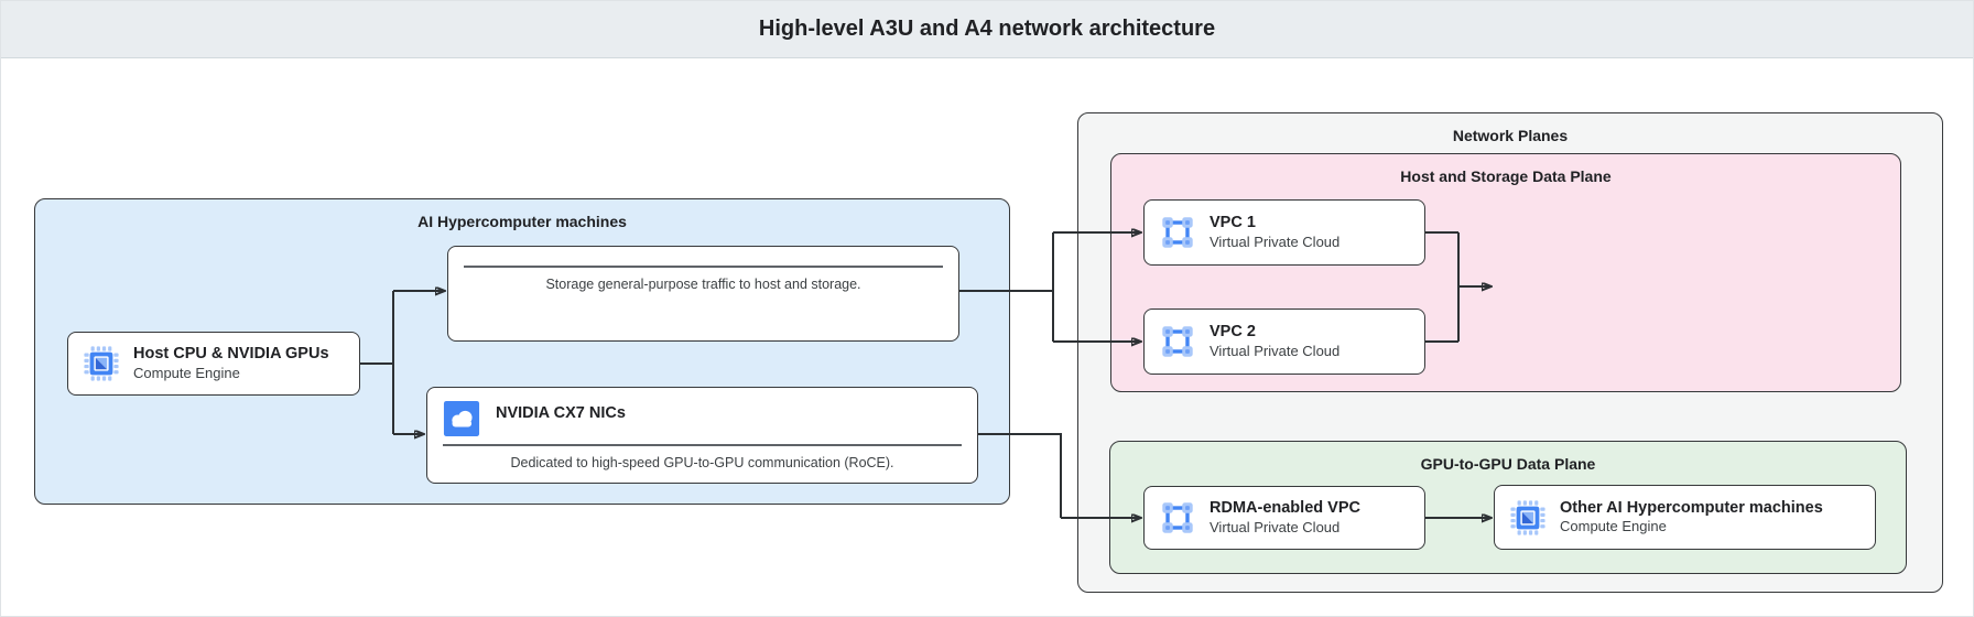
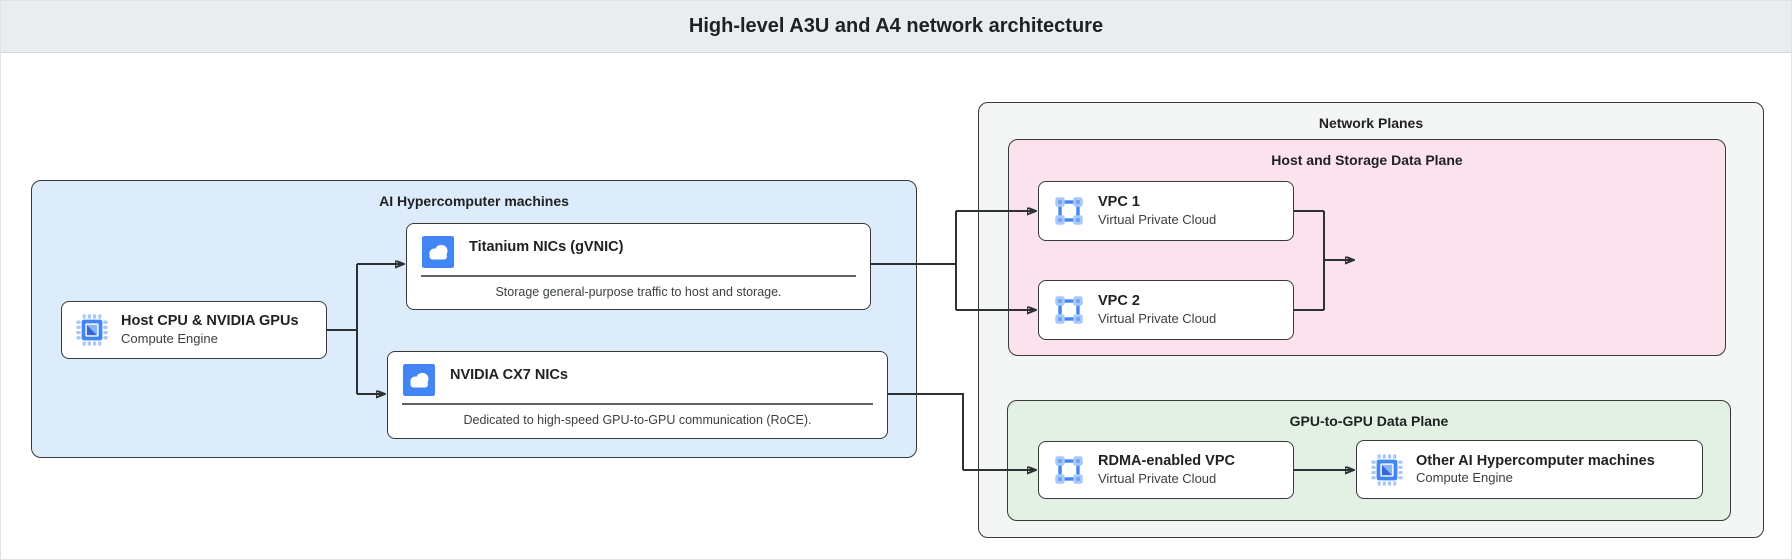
  High-level A3U and A4 network architecture
  AI Hypercomputer machines
  Network Planes
  Host and Storage Data Plane
  GPU-to-GPU Data Plane
  Host CPU & NVIDIA GPUs
  Compute Engine
+ Titanium NICs (gVNIC)
  Storage general-purpose traffic to host and storage.
  NVIDIA CX7 NICs
  Dedicated to high-speed GPU-to-GPU communication (RoCE).
  VPC 1
  Virtual Private Cloud
  VPC 2
  Virtual Private Cloud
  RDMA-enabled VPC
  Virtual Private Cloud
  Other AI Hypercomputer machines
  Compute Engine
